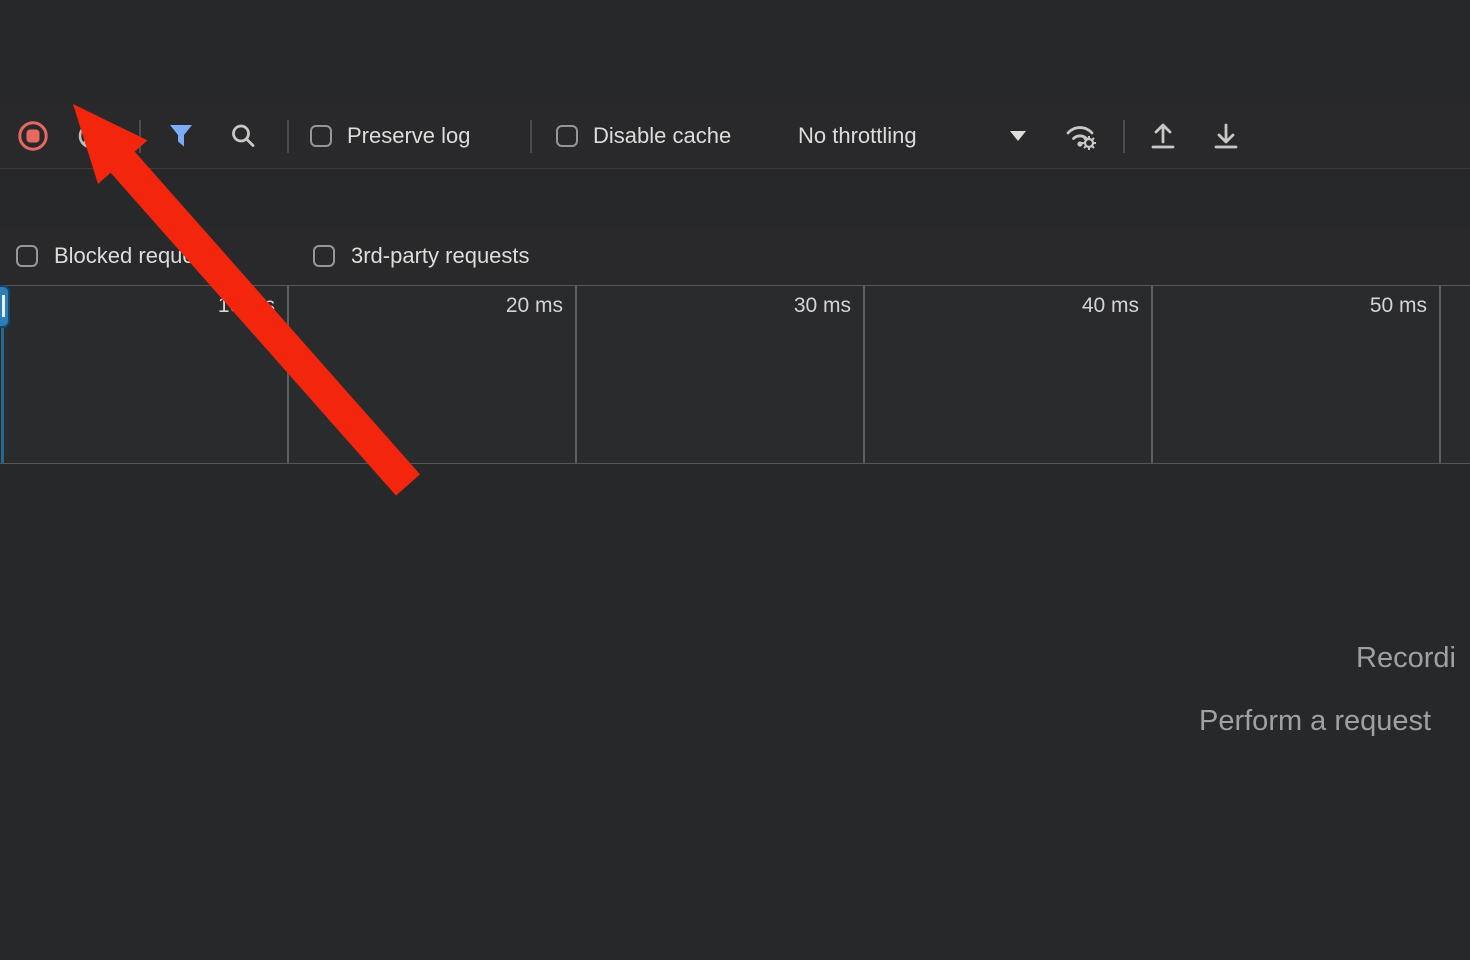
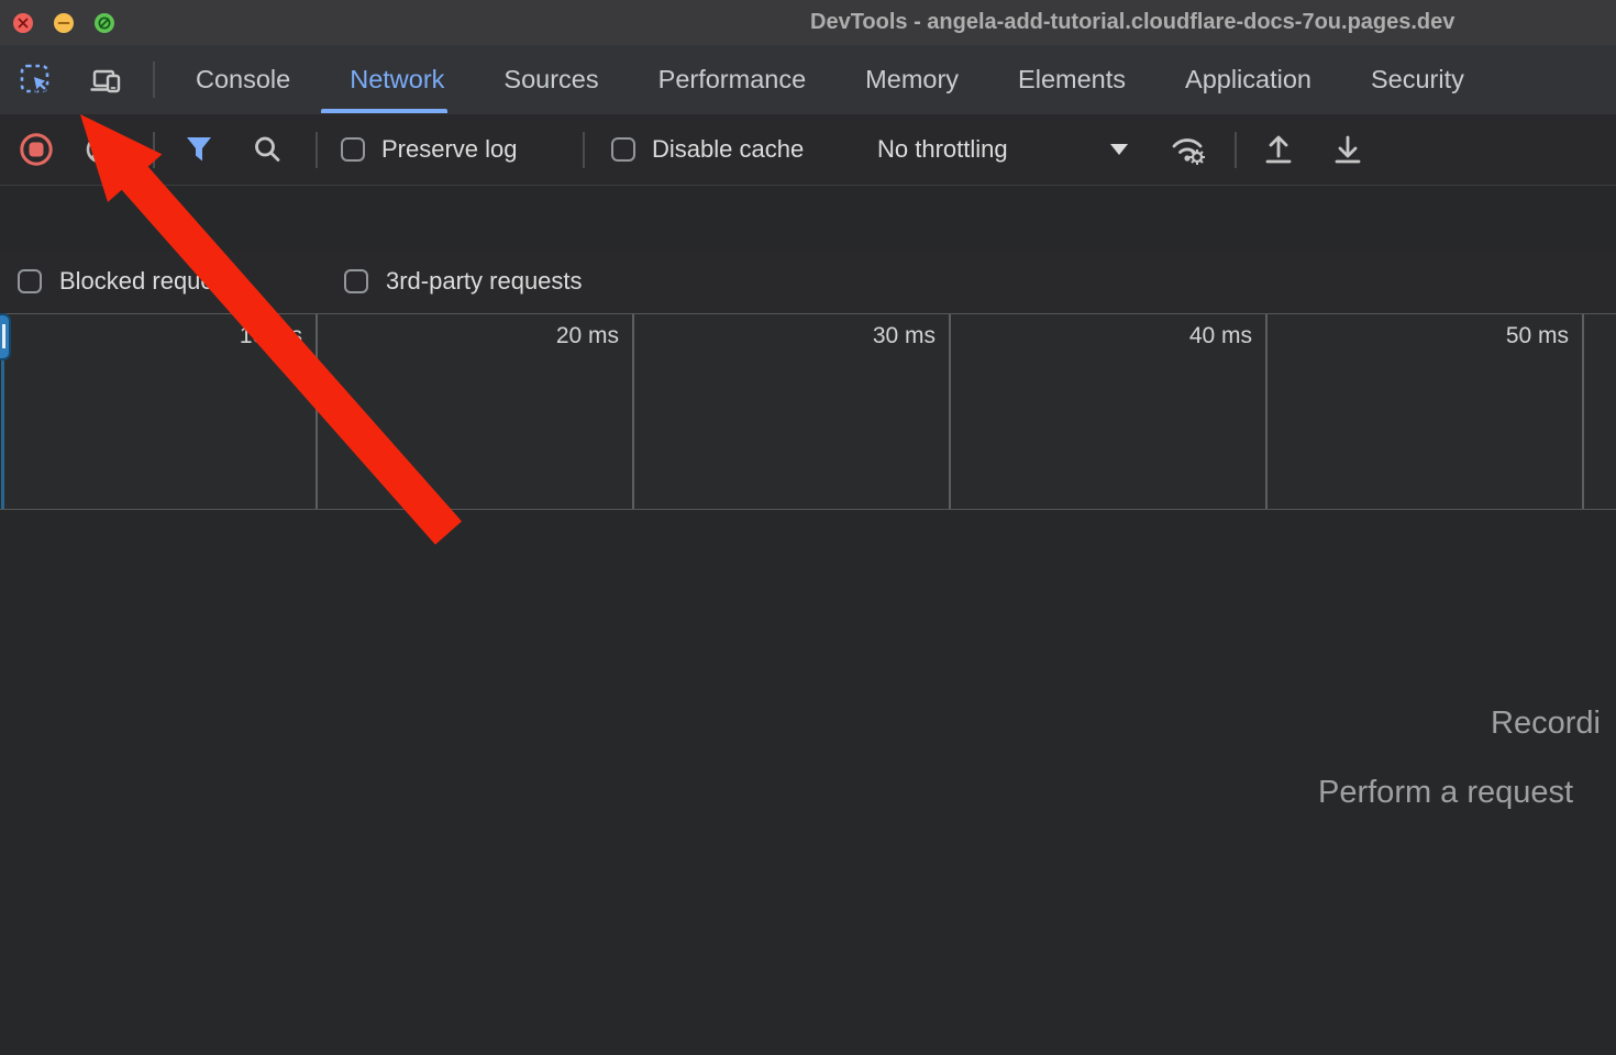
+ DevTools - angela-add-tutorial.cloudflare-docs-7ou.pages.dev
+ Console
+ Network
+ Sources
+ Performance
+ Memory
+ Elements
+ Application
+ Security
  Preserve log
  Disable cache
  No throttling
  Blocked requ
  3rd-party requests
  20 ms
  30 ms
  40 ms
  50 ms
  Recordi
  Perform a request
